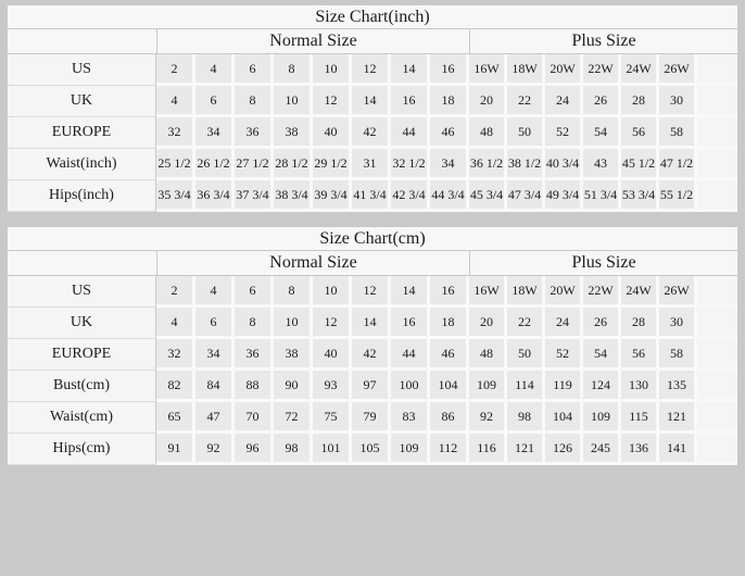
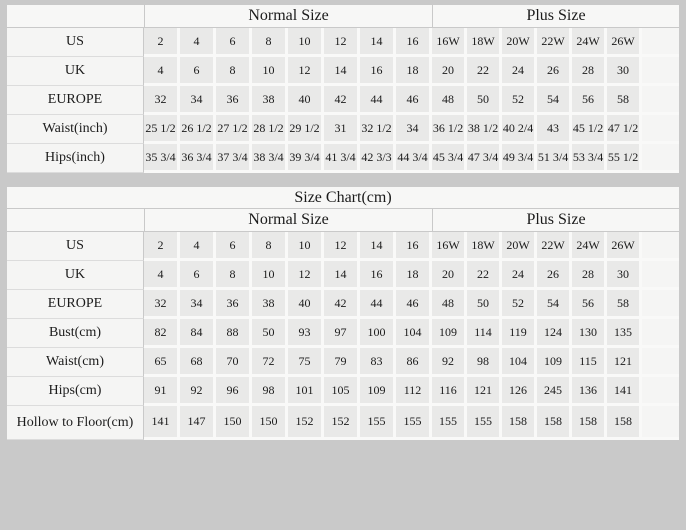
- Size Chart(inch)
  	Normal Size	Plus Size
  US	2	4	6	8	10	12	14	16	16W	18W	20W	22W	24W	26W
  UK	4	6	8	10	12	14	16	18	20	22	24	26	28	30
  EUROPE	32	34	36	38	40	42	44	46	48	50	52	54	56	58
- Waist(inch)	25 1/2	26 1/2	27 1/2	28 1/2	29 1/2	31	32 1/2	34	36 1/2	38 1/2	40 3/4	43	45 1/2	47 1/2
+ Waist(inch)	25 1/2	26 1/2	27 1/2	28 1/2	29 1/2	31	32 1/2	34	36 1/2	38 1/2	40 2/4	43	45 1/2	47 1/2
- Hips(inch)	35 3/4	36 3/4	37 3/4	38 3/4	39 3/4	41 3/4	42 3/4	44 3/4	45 3/4	47 3/4	49 3/4	51 3/4	53 3/4	55 1/2
+ Hips(inch)	35 3/4	36 3/4	37 3/4	38 3/4	39 3/4	41 3/4	42 3/3	44 3/4	45 3/4	47 3/4	49 3/4	51 3/4	53 3/4	55 1/2
  Size Chart(cm)
  	Normal Size	Plus Size
  US	2	4	6	8	10	12	14	16	16W	18W	20W	22W	24W	26W
  UK	4	6	8	10	12	14	16	18	20	22	24	26	28	30
  EUROPE	32	34	36	38	40	42	44	46	48	50	52	54	56	58
- Bust(cm)	82	84	88	90	93	97	100	104	109	114	119	124	130	135
+ Bust(cm)	82	84	88	50	93	97	100	104	109	114	119	124	130	135
- Waist(cm)	65	47	70	72	75	79	83	86	92	98	104	109	115	121
+ Waist(cm)	65	68	70	72	75	79	83	86	92	98	104	109	115	121
  Hips(cm)	91	92	96	98	101	105	109	112	116	121	126	245	136	141
+ Hollow to Floor(cm)	141	147	150	150	152	152	155	155	155	155	158	158	158	158
